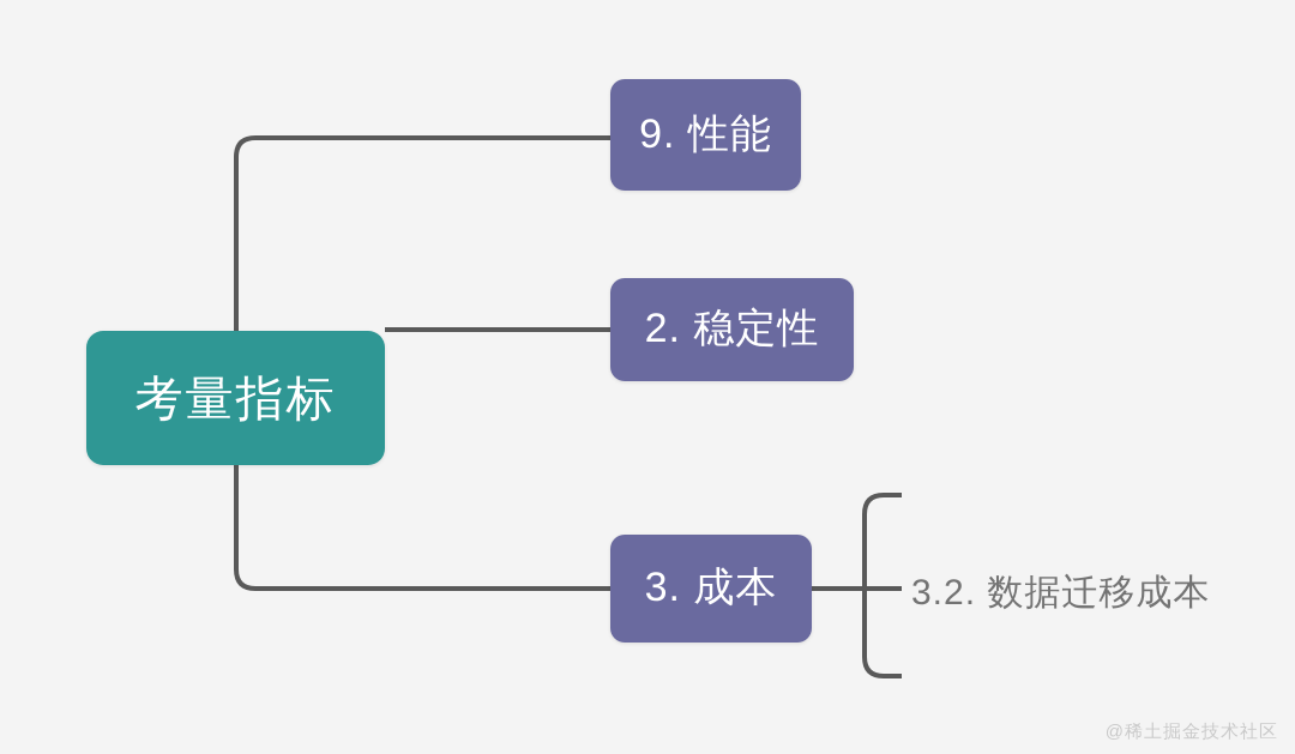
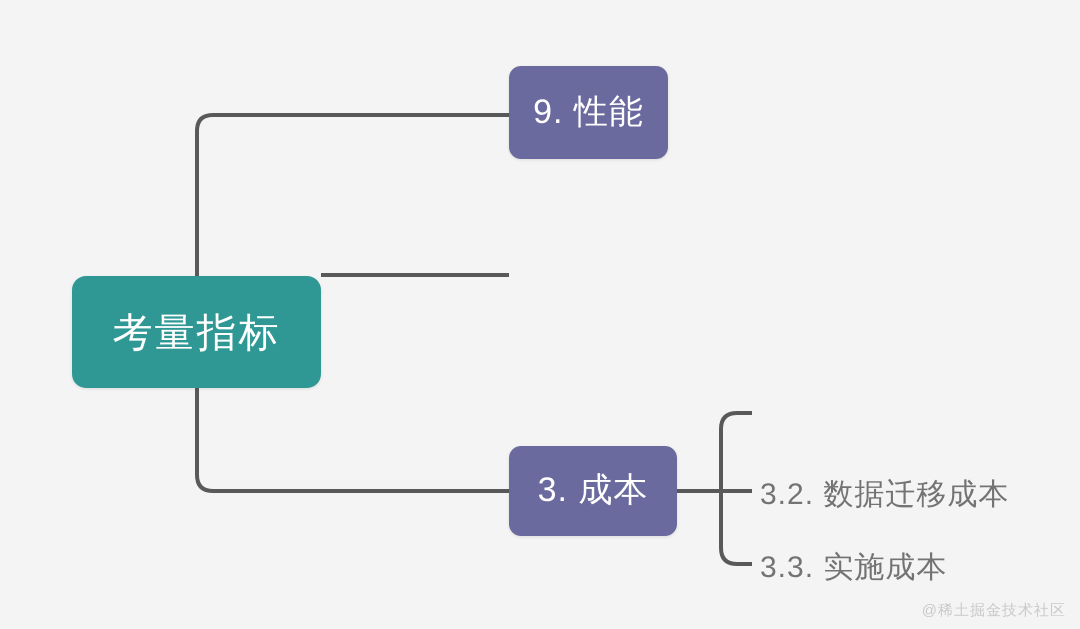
  考量指标
  9. 性能
- 2. 稳定性
  3. 成本
  3.2. 数据迁移成本
+ 3.3. 实施成本
  @稀土掘金技术社区
